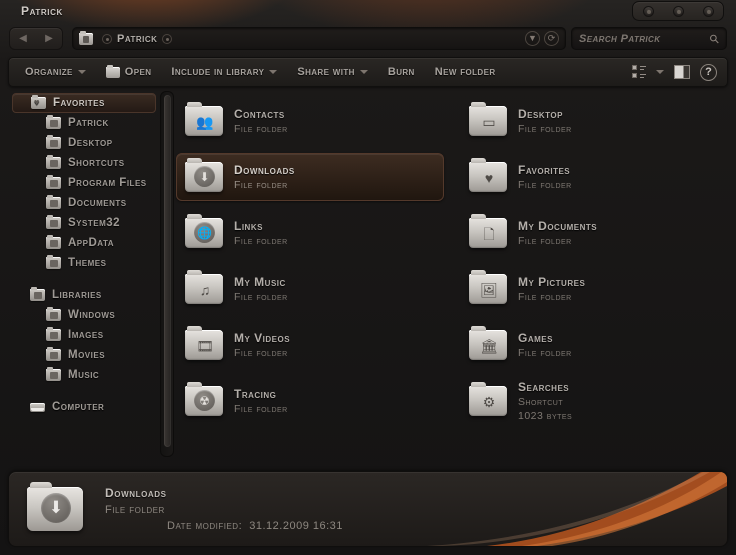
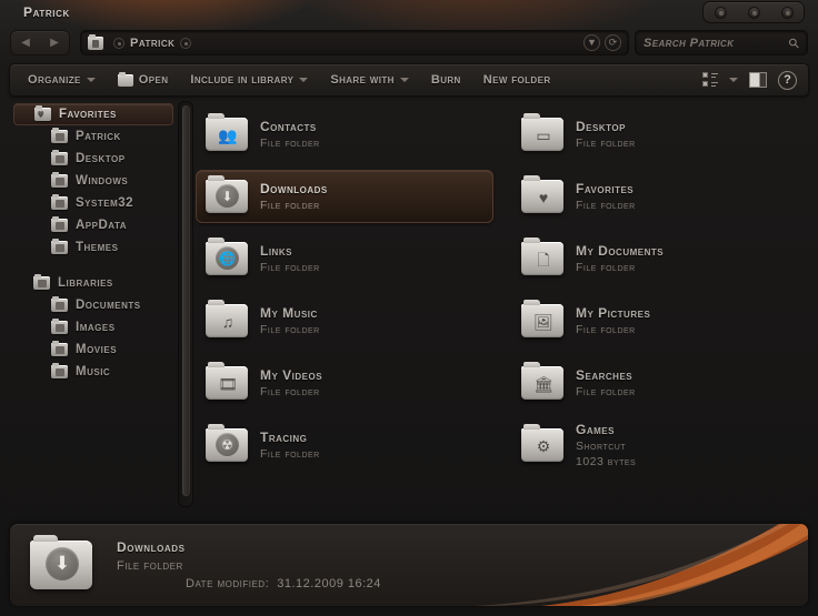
  Patrick
  ◀
  ▶
  Patrick
  ▼
  ⟳
  Search Patrick
  Organize
  Open
  Include in library
  Share with
  Burn
  New folder
  ?
  Favorites
  Patrick
  Desktop
- Shortcuts
- Program Files
- Documents
+ Windows
  System32
  AppData
  Themes
  Libraries
- Windows
+ Documents
  Images
  Movies
  Music
- Computer
  👥
  Contacts
  File folder
  ▭
  Desktop
  File folder
  ⬇
  Downloads
  File folder
  ♥
  Favorites
  File folder
  🌐
  Links
  File folder
  🗋
  My Documents
  File folder
  ♫
  My Music
  File folder
  🖼
  My Pictures
  File folder
  🎞
  My Videos
  File folder
  🏛
- Games
+ Searches
  File folder
  ☢
  Tracing
  File folder
  ⚙
- Searches
+ Games
  Shortcut
  1023 bytes
  ⬇
  Downloads
  File folder
- Date modified: 31.12.2009 16:31
+ Date modified: 31.12.2009 16:24
